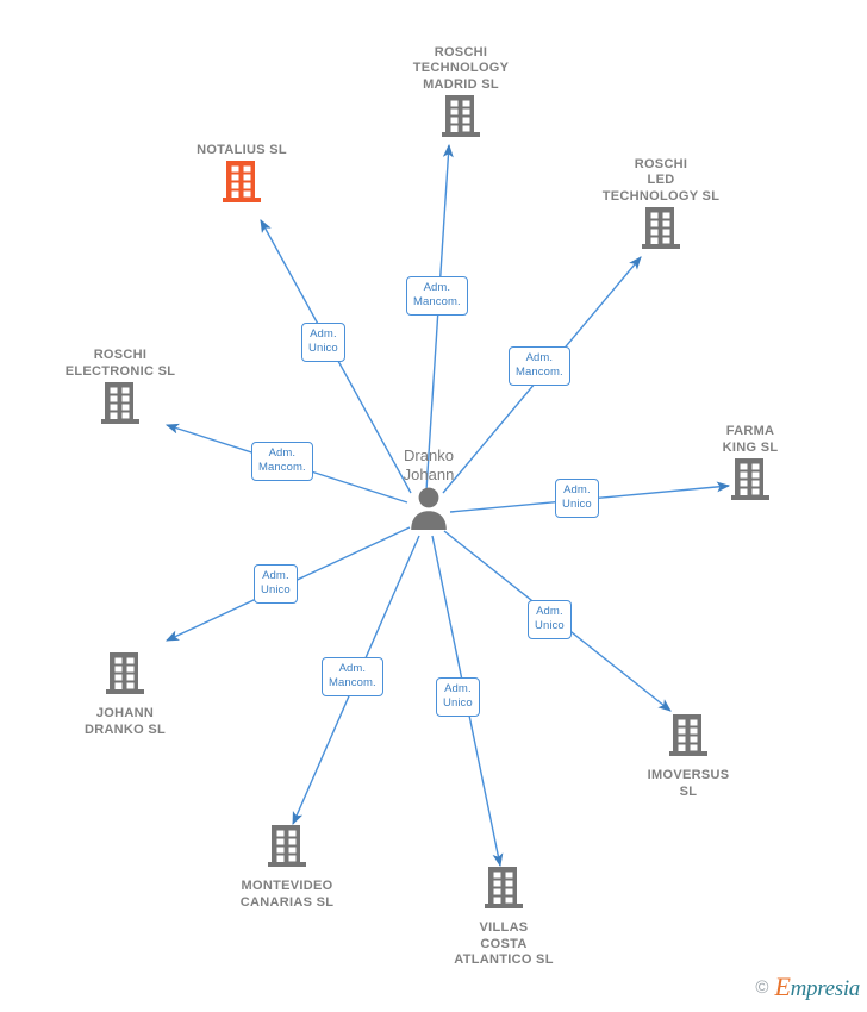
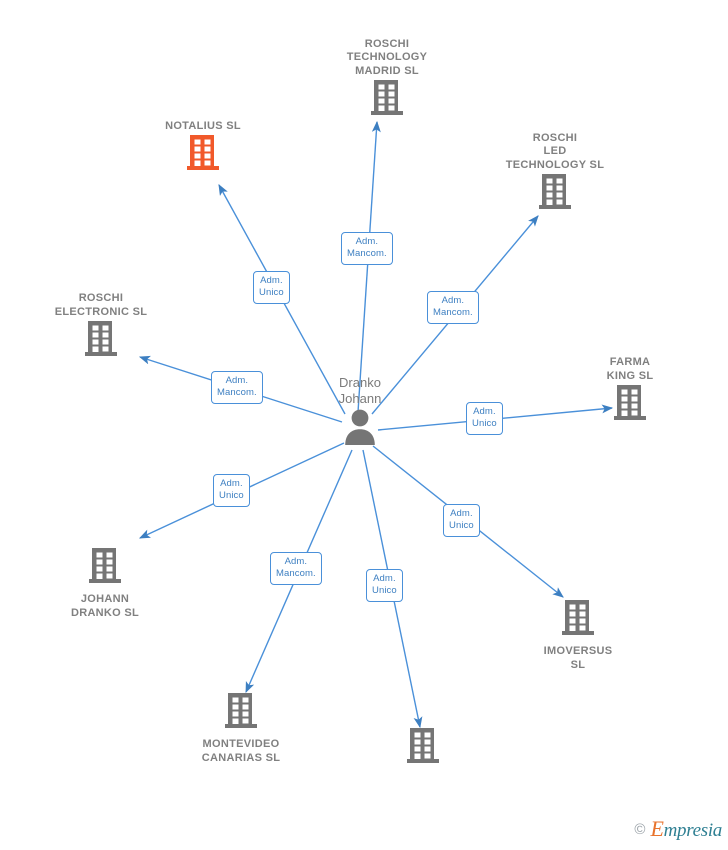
  ROSCHI
  TECHNOLOGY
  MADRID SL
  NOTALIUS SL
  ROSCHI
  LED
  TECHNOLOGY SL
  ROSCHI
  ELECTRONIC SL
  FARMA
  KING SL
  JOHANN
  DRANKO SL
  IMOVERSUS
  SL
  MONTEVIDEO
  CANARIAS SL
- VILLAS
- COSTA
- ATLANTICO SL
  Dranko
  Johann
  Adm.
  Mancom.
  Adm.
  Unico
  Adm.
  Mancom.
  Adm.
  Mancom.
  Adm.
  Unico
  Adm.
  Unico
  Adm.
  Unico
  Adm.
  Mancom.
  Adm.
  Unico
  ©
  Empresia
